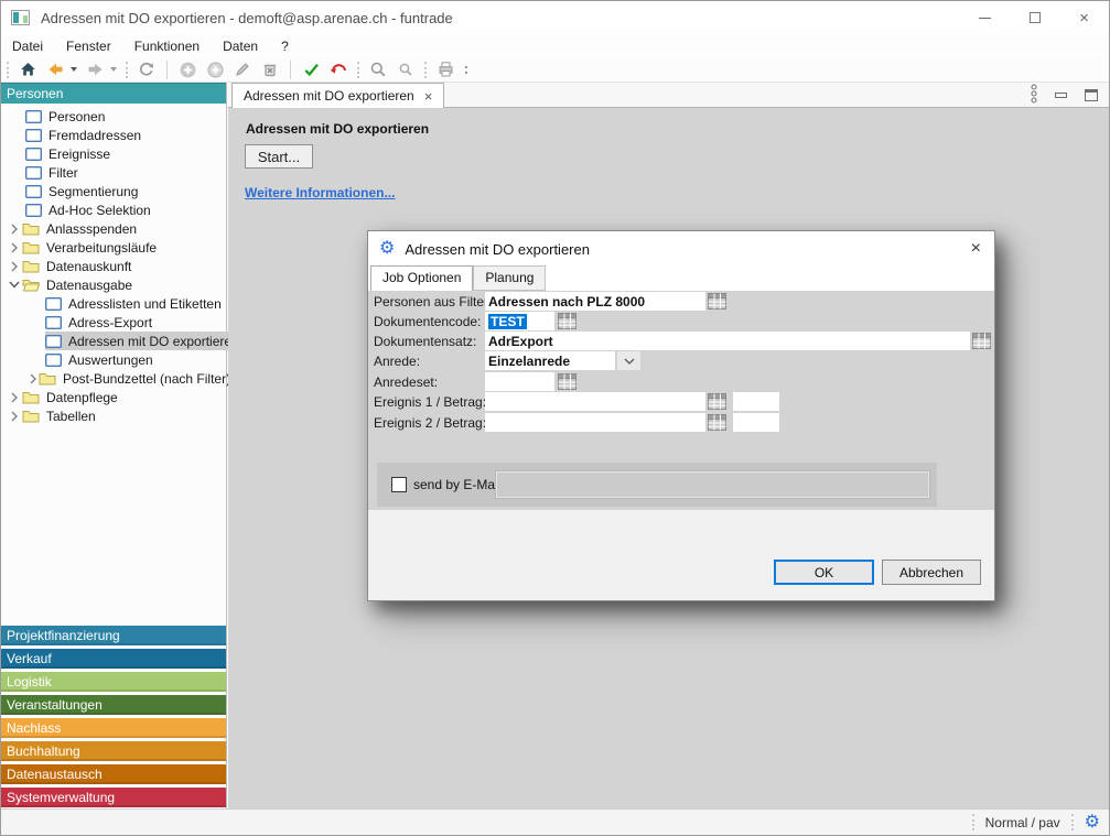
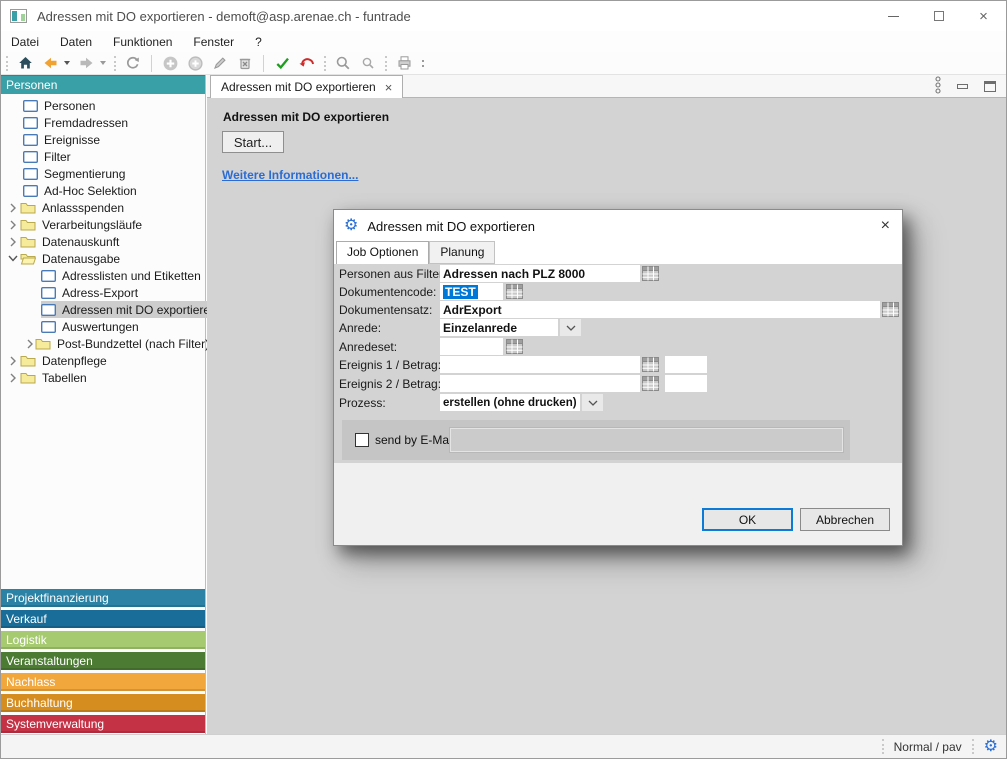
  Adressen mit DO exportieren - demoft@asp.arenae.ch - funtrade
  ×
  Datei
- Fenster
+ Daten
  Funktionen
- Daten
+ Fenster
  ?
  Personen
  Personen
  Fremdadressen
  Ereignisse
  Filter
  Segmentierung
  Ad-Hoc Selektion
  Anlassspenden
  Verarbeitungsläufe
  Datenauskunft
  Datenausgabe
  Adresslisten und Etiketten
  Adress-Export
  Adressen mit DO exportier
  Auswertungen
  Post-Bundzettel (nach Filter
  Datenpflege
  Tabellen
  Projektfinanzierung
  Verkauf
  Logistik
  Veranstaltungen
  Nachlass
  Buchhaltung
- Datenaustausch
  Systemverwaltung
  Adressen mit DO exportieren
  ×
  Adressen mit DO exportieren
  Start...
  Weitere Informationen...
  ⚙
  Adressen mit DO exportieren
  ×
  Job Optionen
  Planung
  Personen aus Filte
  Adressen nach PLZ 8000
  Dokumentencode:
  TEST
  Dokumentensatz:
  AdrExport
  Anrede:
  Einzelanrede
  Anredeset:
  Ereignis 1 / Betrag
  Ereignis 2 / Betrag
+ Prozess:
+ erstellen (ohne drucken)
  send by E-Ma
  OK
  Abbrechen
  Normal / pav
  ⚙
